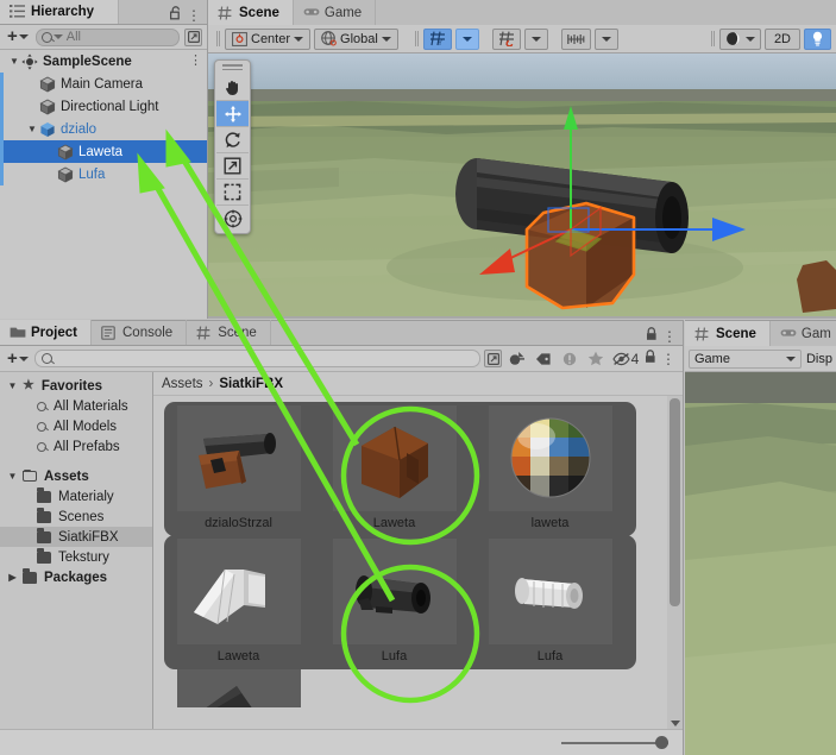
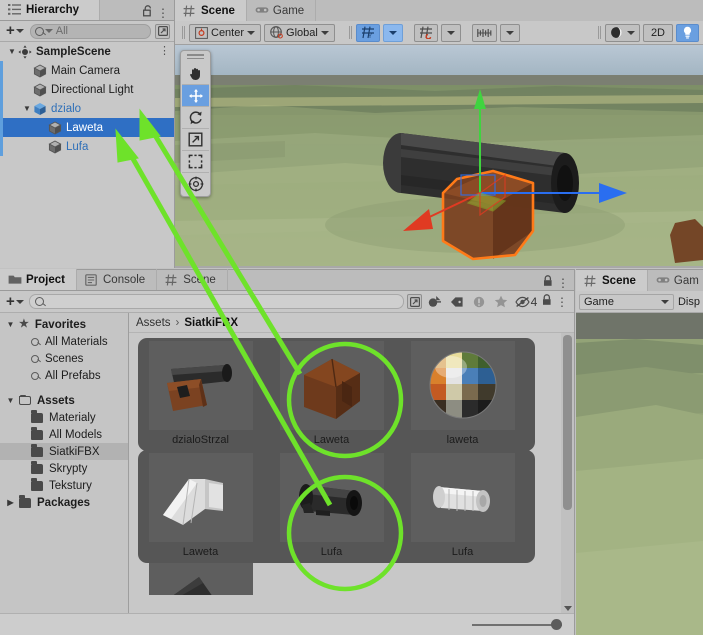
  Hierarchy
  ⋮
  +
  All
  ▼
  SampleScene
  ⋮
  Main Camera
  Directional Light
  ▼
  dzialo
  Laweta
  Lufa
  Scene
  Game
  Center
  Global
  2D
  Project
  Console
  Scne
  ⋮
  +
  4
  ⋮
  ▼
  ★
  Favorites
  All Materials
- All Models
+ Scenes
  All Prefabs
  ▼
  Assets
  Materialy
- Scenes
+ All Models
  SiatkiFBX
+ Skrypty
  Tekstury
  ▶
  Packages
  Assets
  ›
  SiatkiFX
  dzialoStrzal
  Laweta
  laweta
  Laweta
  Lufa
  Lufa
  Scene
  Gam
  Game
  Disp
